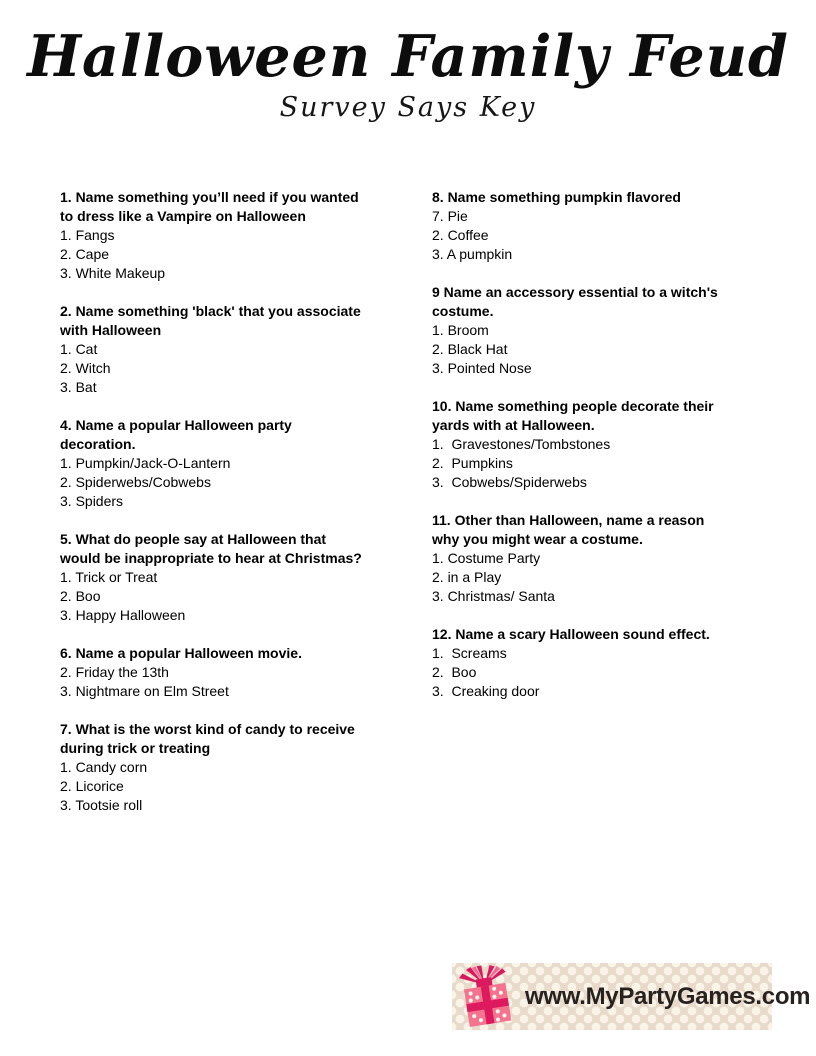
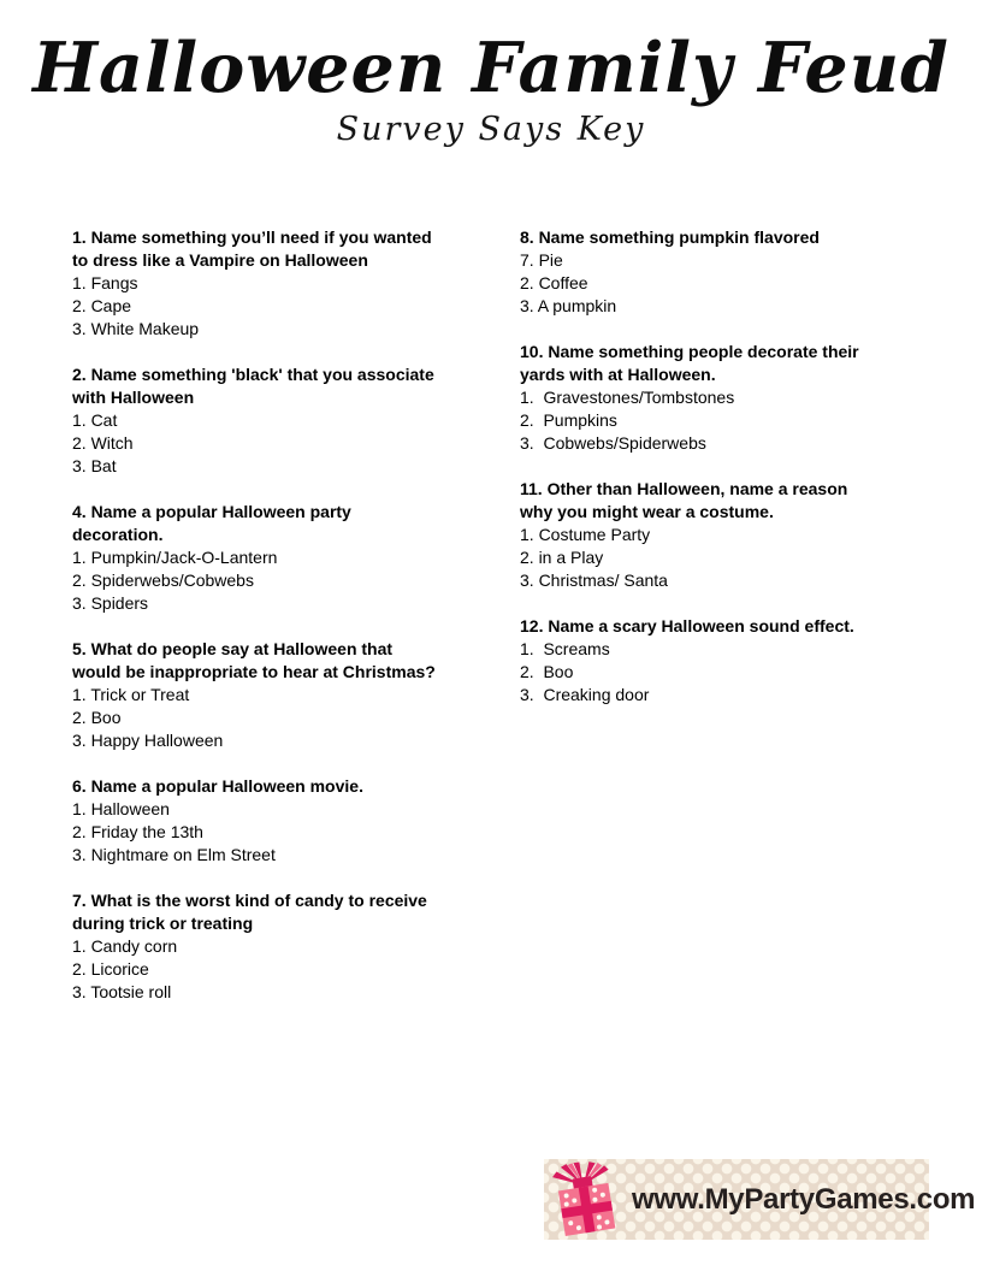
  Halloween Family Feud
  Survey Says Key
  1. Name something you’ll need if you wanted
  to dress like a Vampire on Halloween
  1. Fangs
  2. Cape
  3. White Makeup
  2. Name something 'black' that you associate
  with Halloween
  1. Cat
  2. Witch
  3. Bat
  4. Name a popular Halloween party
  decoration.
  1. Pumpkin/Jack-O-Lantern
  2. Spiderwebs/Cobwebs
  3. Spiders
  5. What do people say at Halloween that
  would be inappropriate to hear at Christmas?
  1. Trick or Treat
  2. Boo
  3. Happy Halloween
  6. Name a popular Halloween movie.
+ 1. Halloween
  2. Friday the 13th
  3. Nightmare on Elm Street
  7. What is the worst kind of candy to receive
  during trick or treating
  1. Candy corn
  2. Licorice
  3. Tootsie roll
  8. Name something pumpkin flavored
  7. Pie
  2. Coffee
  3. A pumpkin
- 9 Name an accessory essential to a witch's
- costume.
- 1. Broom
- 2. Black Hat
- 3. Pointed Nose
  10. Name something people decorate their
  yards with at Halloween.
  1. Gravestones/Tombstones
  2. Pumpkins
  3. Cobwebs/Spiderwebs
  11. Other than Halloween, name a reason
  why you might wear a costume.
  1. Costume Party
  2. in a Play
  3. Christmas/ Santa
  12. Name a scary Halloween sound effect.
  1. Screams
  2. Boo
  3. Creaking door
  www.MyPartyGames.com
